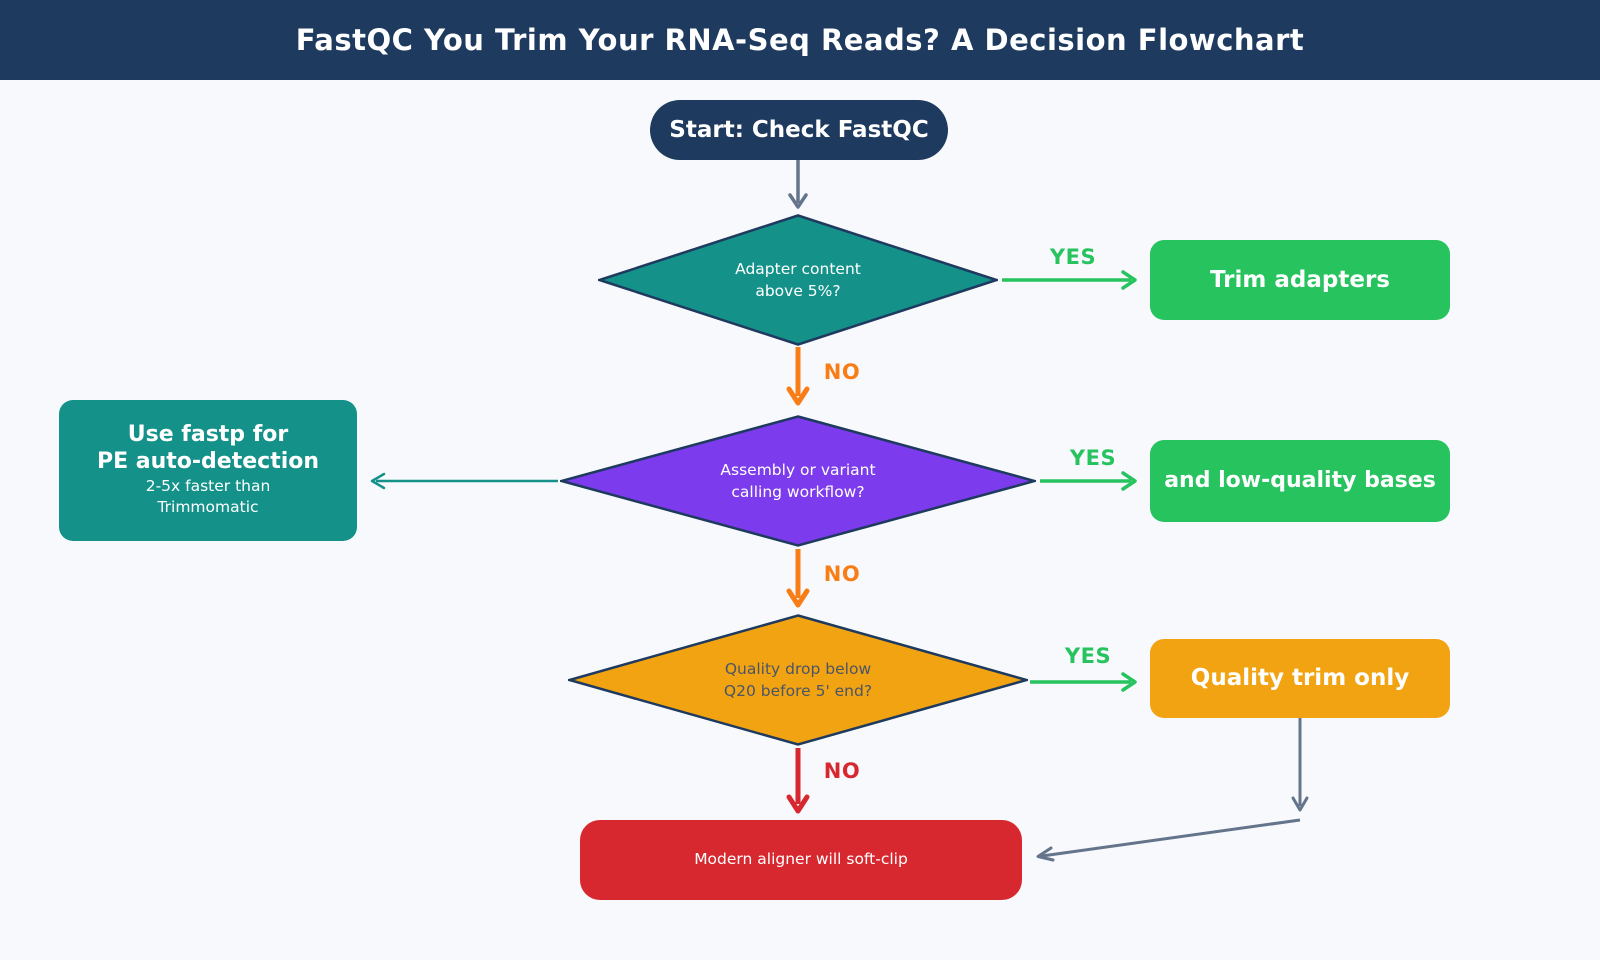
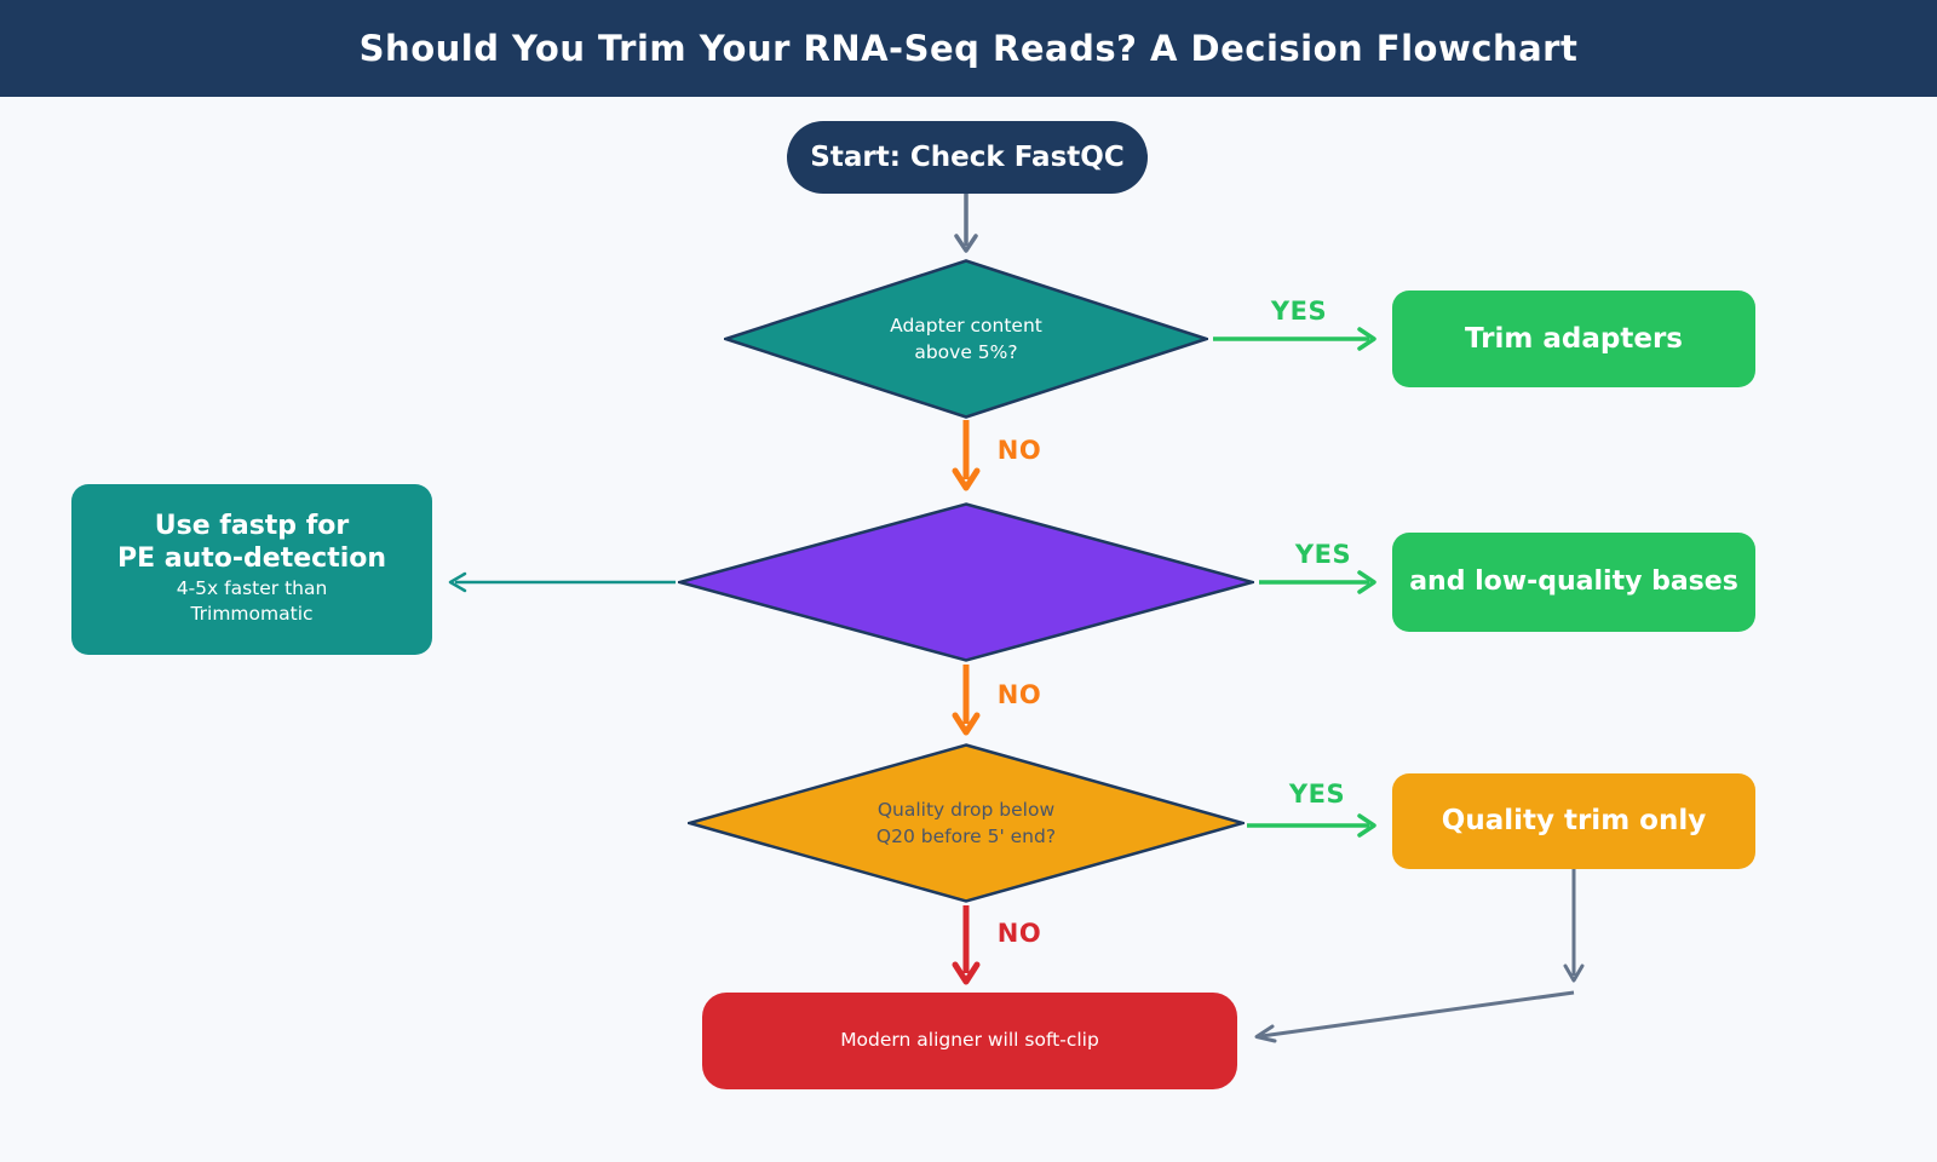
- FastQC You Trim Your RNA-Seq Reads? A Decision Flowchart
+ Should You Trim Your RNA-Seq Reads? A Decision Flowchart
  Start: Check FastQC
  Adapter content
  above 5%?
  Trim adapters
- Assembly or variant
- calling workflow?
  Use fastp for
  PE auto-detection
- 2-5x faster than
+ 4-5x faster than
  Trimmomatic
  and low-quality bases
  Quality drop below
  Q20 before 5' end?
  Quality trim only
  Modern aligner will soft-clip
  YES
  NO
  YES
  NO
  YES
  NO
